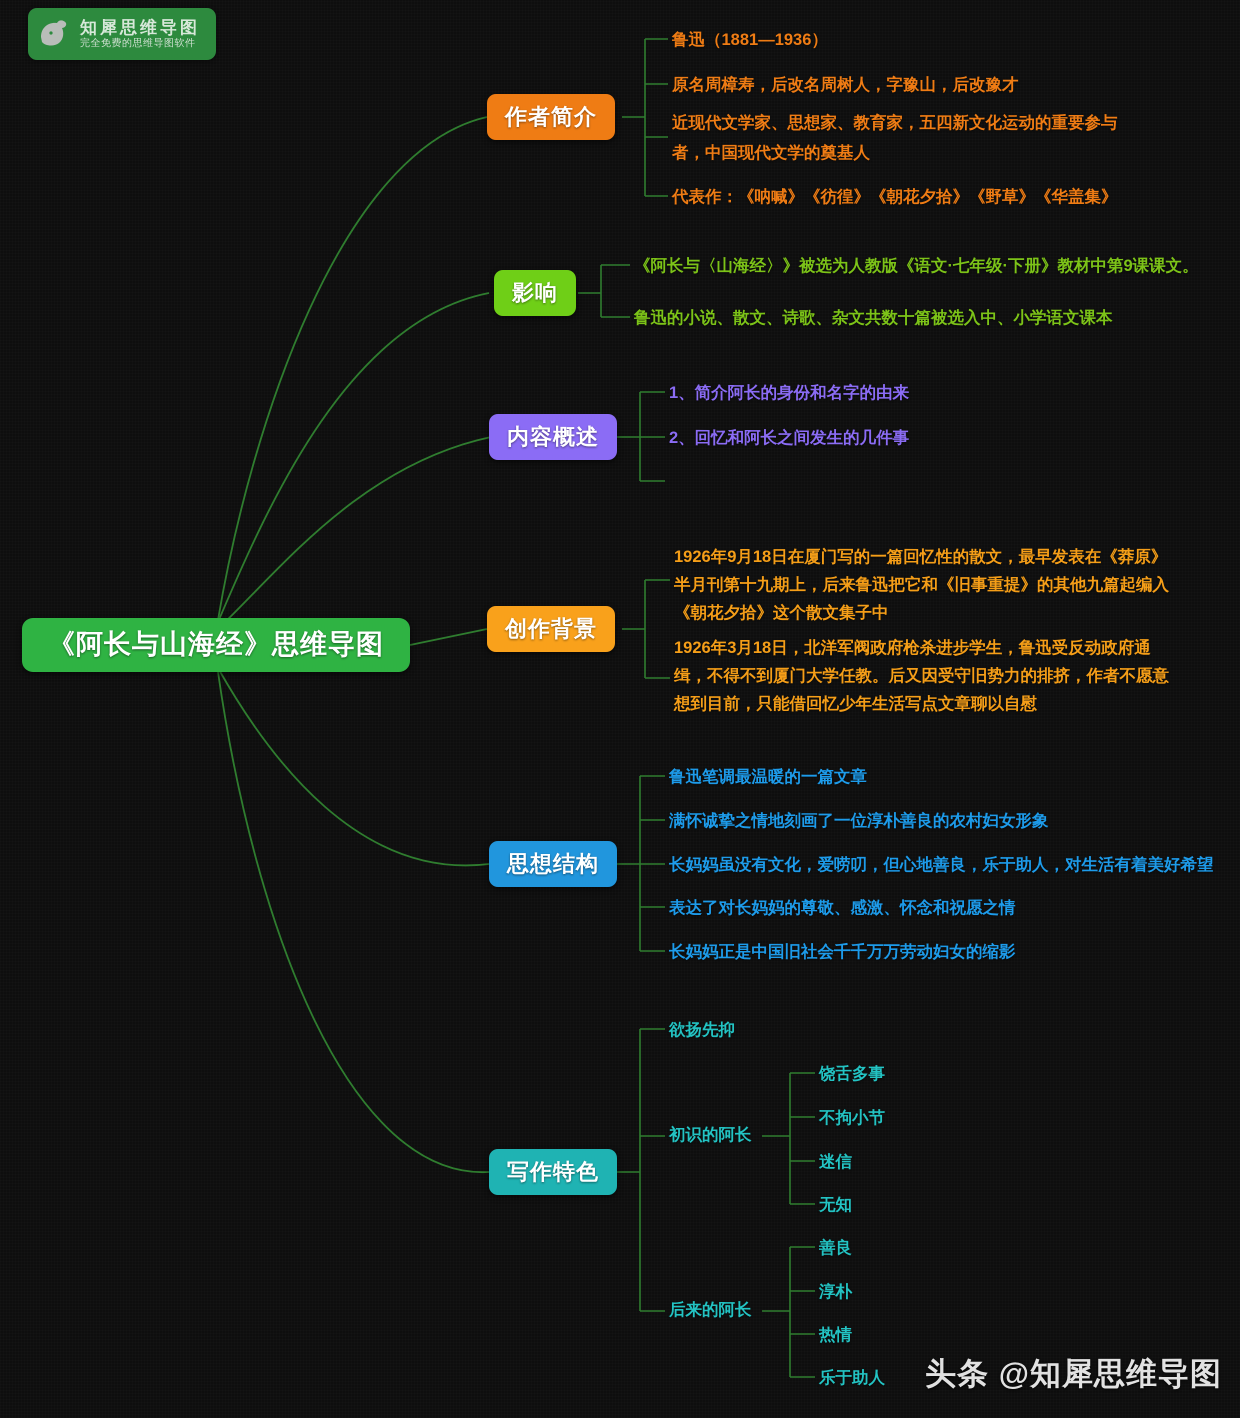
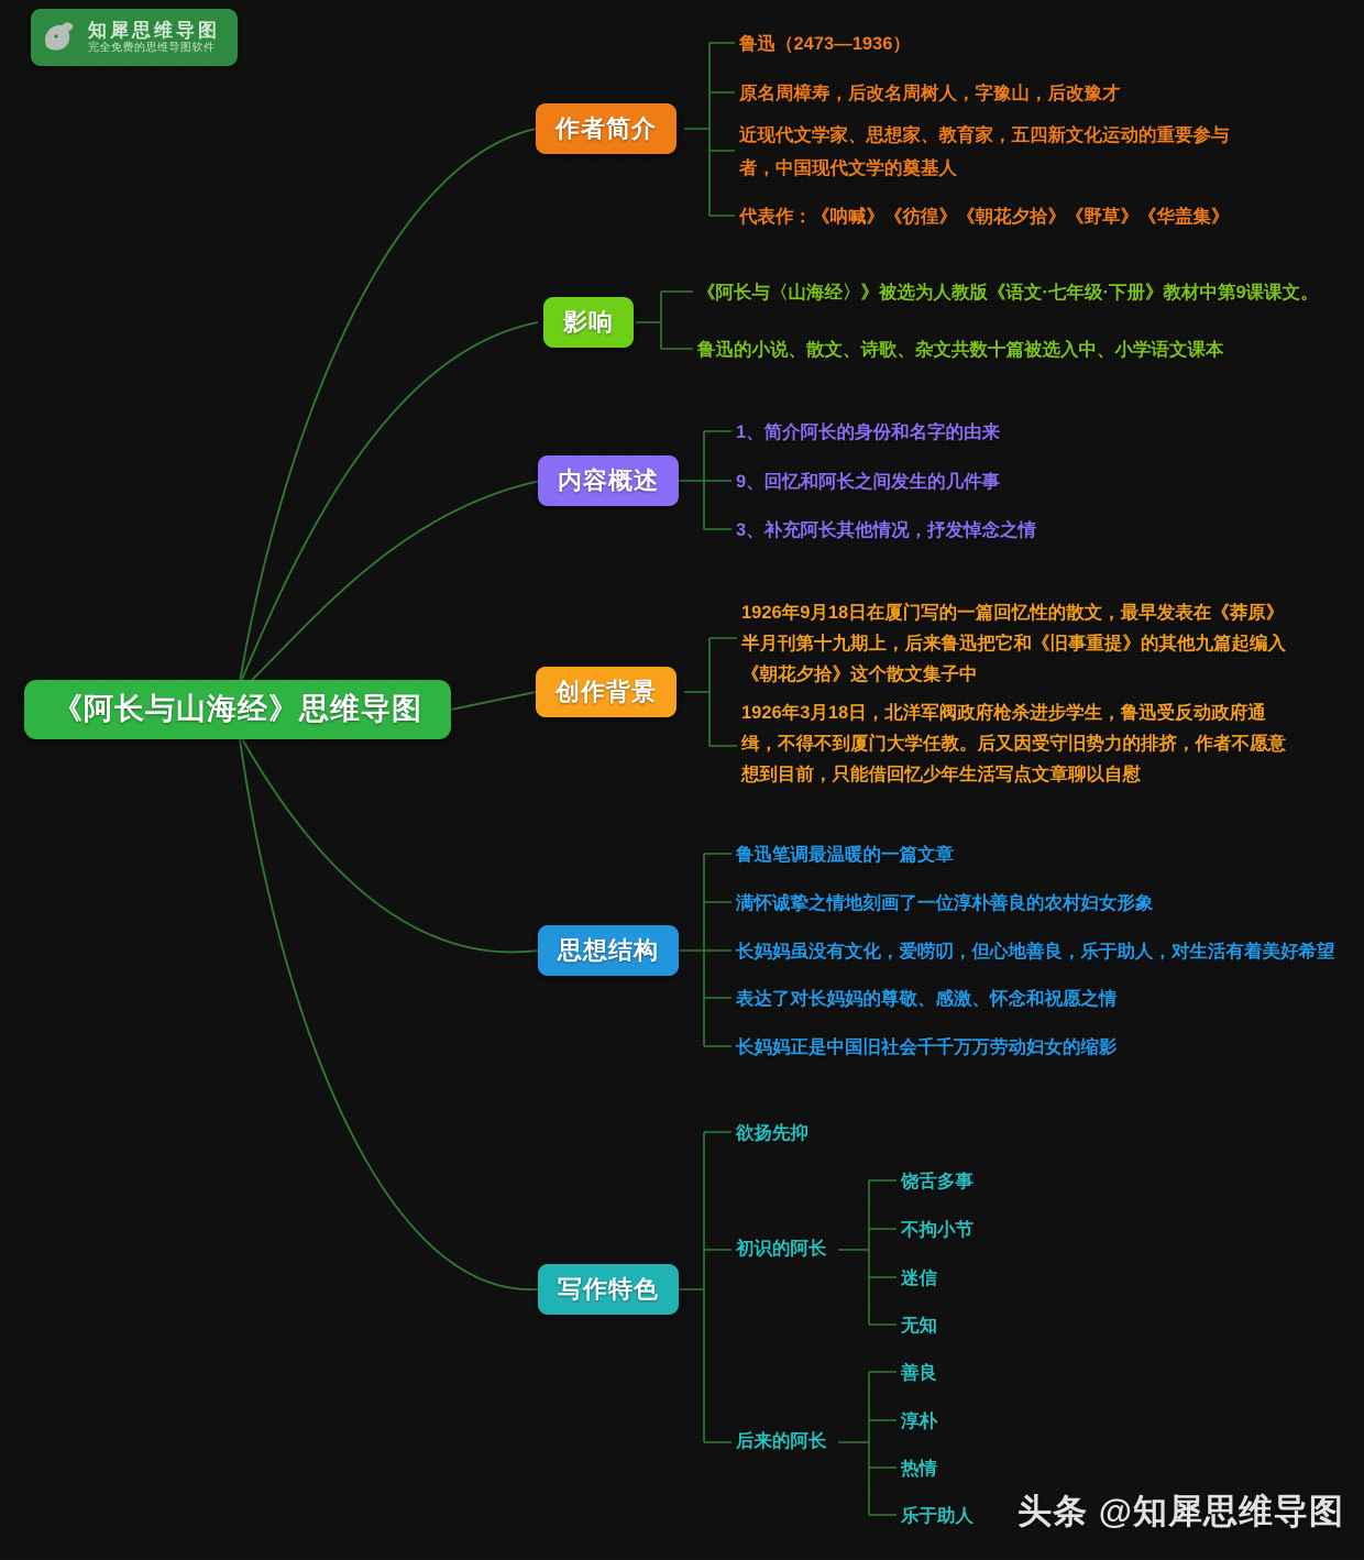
  知犀思维导图
  完全免费的思维导图软件
  《阿长与山海经》思维导图
  作者简介
- 鲁迅（1881—1936）
+ 鲁迅（2473—1936）
  原名周樟寿，后改名周树人，字豫山，后改豫才
  近现代文学家、思想家、教育家，五四新文化运动的重要参与者，中国现代文学的奠基人
  代表作：《呐喊》《彷徨》《朝花夕拾》《野草》《华盖集》
  影响
  《阿长与〈山海经〉》被选为人教版《语文·七年级·下册》教材中第9课课文。
  鲁迅的小说、散文、诗歌、杂文共数十篇被选入中、小学语文课本
  内容概述
  1、简介阿长的身份和名字的由来
- 2、回忆和阿长之间发生的几件事
+ 9、回忆和阿长之间发生的几件事
+ 3、补充阿长其他情况，抒发悼念之情
  创作背景
  1926年9月18日在厦门写的一篇回忆性的散文，最早发表在《莽原》半月刊第十九期上，后来鲁迅把它和《旧事重提》的其他九篇起编入《朝花夕拾》这个散文集子中
  1926年3月18日，北洋军阀政府枪杀进步学生，鲁迅受反动政府通缉，不得不到厦门大学任教。后又因受守旧势力的排挤，作者不愿意想到目前，只能借回忆少年生活写点文章聊以自慰
  思想结构
  鲁迅笔调最温暖的一篇文章
  满怀诚挚之情地刻画了一位淳朴善良的农村妇女形象
  长妈妈虽没有文化，爱唠叨，但心地善良，乐于助人，对生活有着美好希望
  表达了对长妈妈的尊敬、感激、怀念和祝愿之情
  长妈妈正是中国旧社会千千万万劳动妇女的缩影
  写作特色
  欲扬先抑
  初识的阿长
  饶舌多事
  不拘小节
  迷信
  无知
  后来的阿长
  善良
  淳朴
  热情
  乐于助人
  头条 @知犀思维导图
